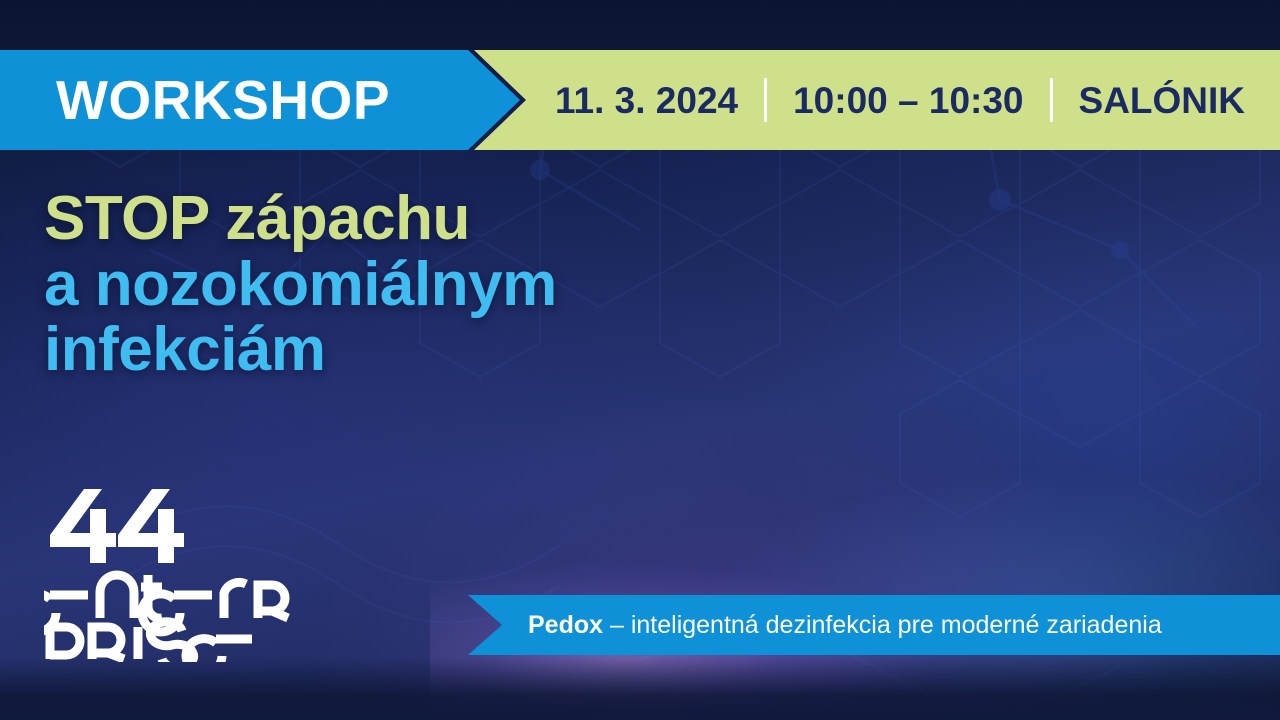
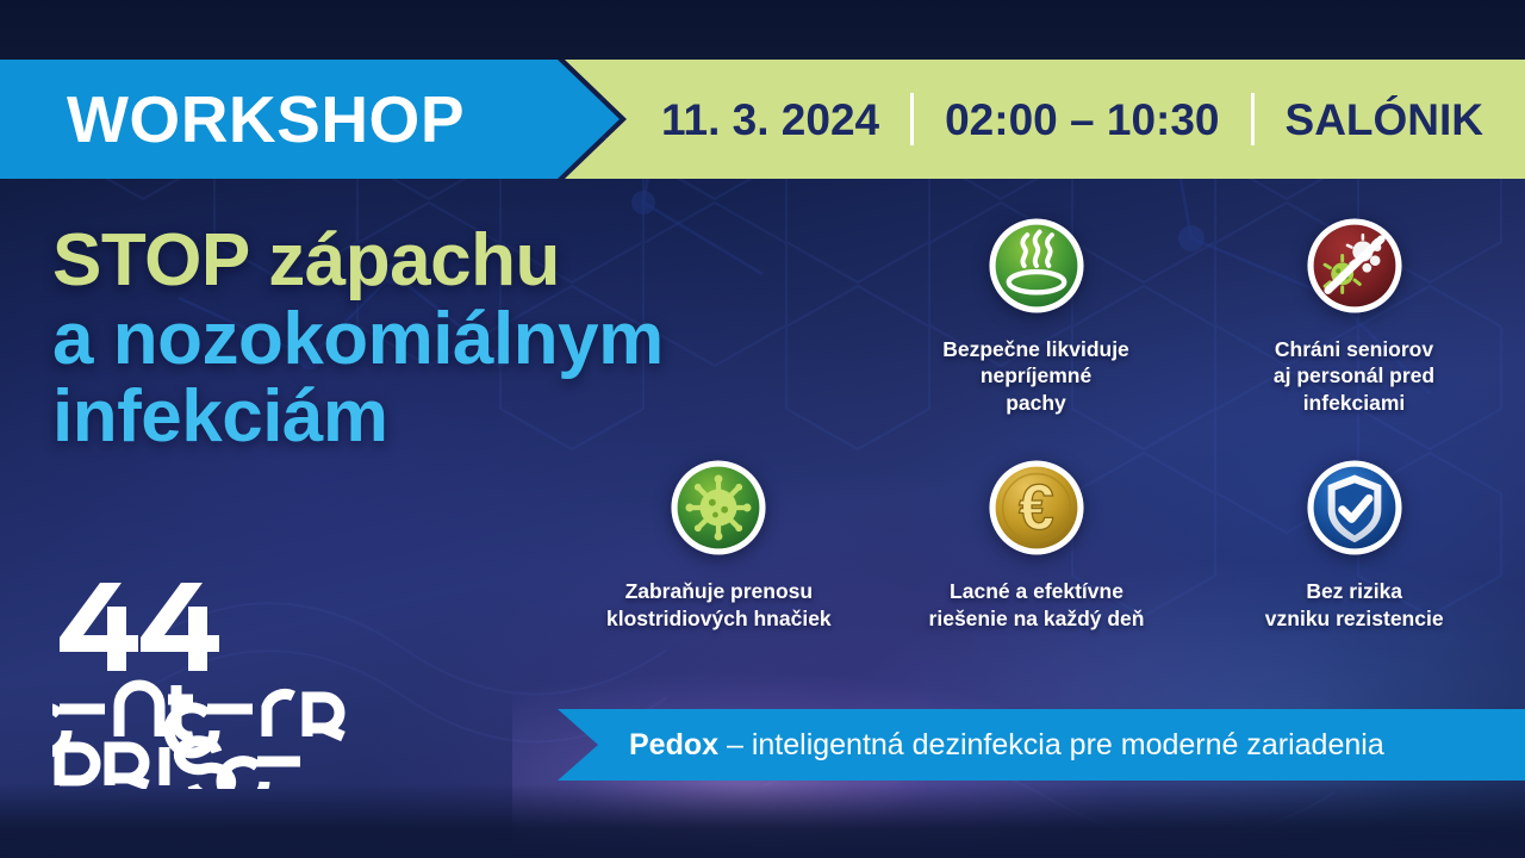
  WORKSHOP
  11. 3. 2024
- 10:00 – 10:30
+ 02:00 – 10:30
  SALÓNIK
  STOP zápachu
  a nozokomiálnym
  infekciám
+ Bezpečne likviduje
+ nepríjemné
+ pachy
+ Chráni seniorov
+ aj personál pred
+ infekciami
+ Zabraňuje prenosu
+ klostridiových hnačiek
+ €
+ Lacné a efektívne
+ riešenie na každý deň
+ Bez rizika
+ vzniku rezistencie
  Pedox – inteligentná dezinfekcia pre moderné zariadenia
